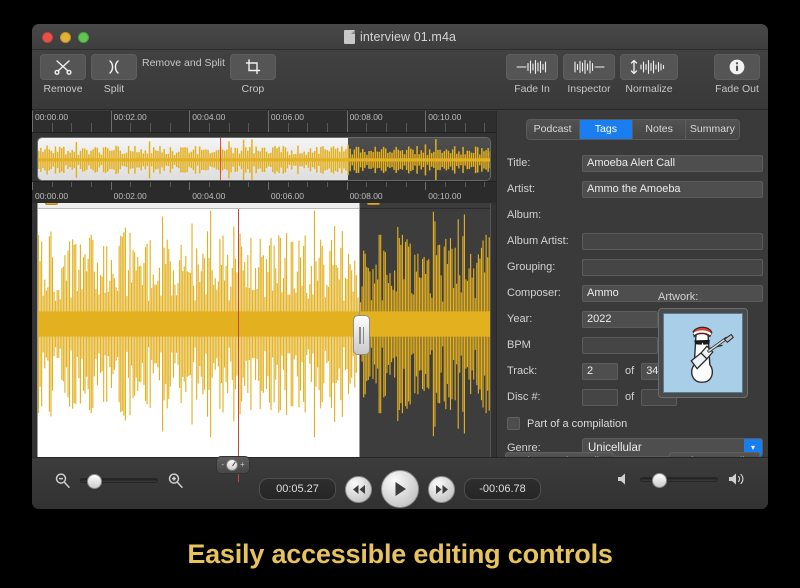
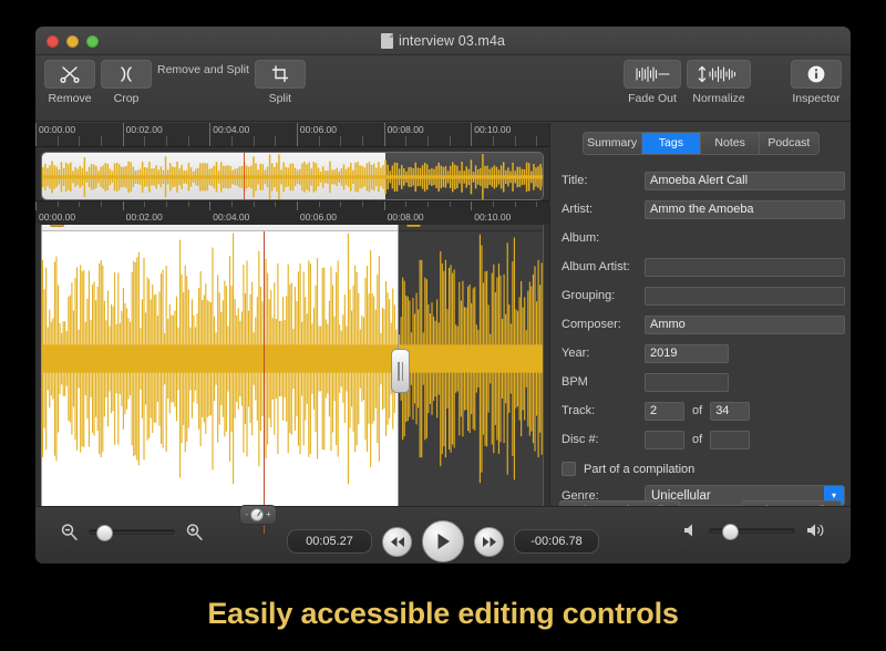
- interview 01.m4a
+ interview 03.m4a
  Remove
- Split
+ Crop
  Remove and Split
- Crop
+ Split
- Fade In
- Inspector
+ Fade Out
  Normalize
- Fade Out
+ Inspector
  00:00.00
  00:02.00
  00:04.00
  00:06.00
  00:08.00
  00:10.00
  -
  +
  00:00.00
  00:02.00
  00:04.00
  00:06.00
  00:08.00
  00:10.00
- Podcast
+ Summary
  Tags
  Notes
- Summary
+ Podcast
  Title:
  Amoeba Alert Call
  Artist:
  Ammo the Amoeba
  Album:
  Album Artist:
  Grouping:
  Composer:
  Ammo
  Year:
- 2022
+ 2019
  BPM
  Track:
  2
  of
  34
  Disc #:
  of
  Part of a compilation
  Genre:
  Unicellular
  ▾
- Artwork:
  00:05.27
  -00:06.78
  Easily accessible editing controls
